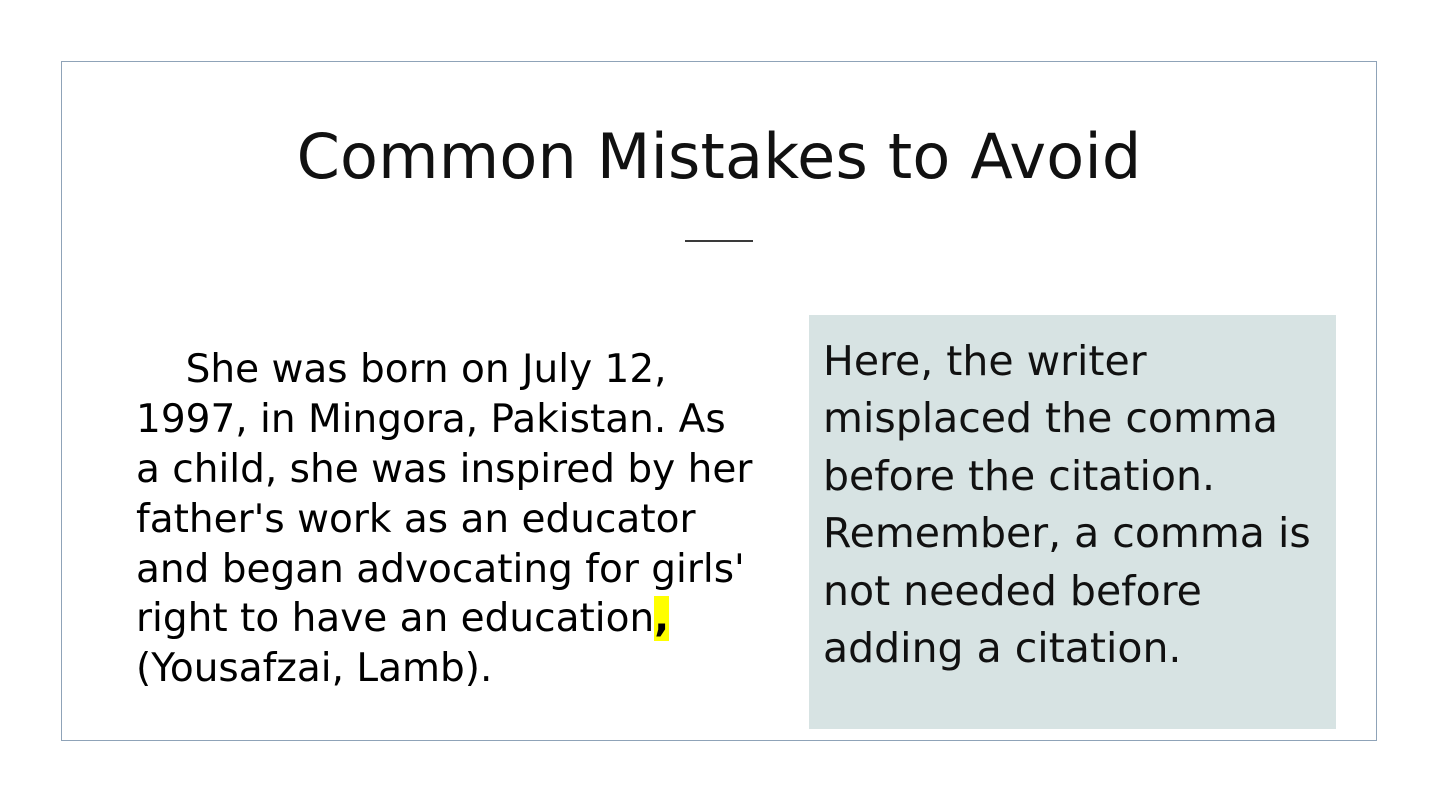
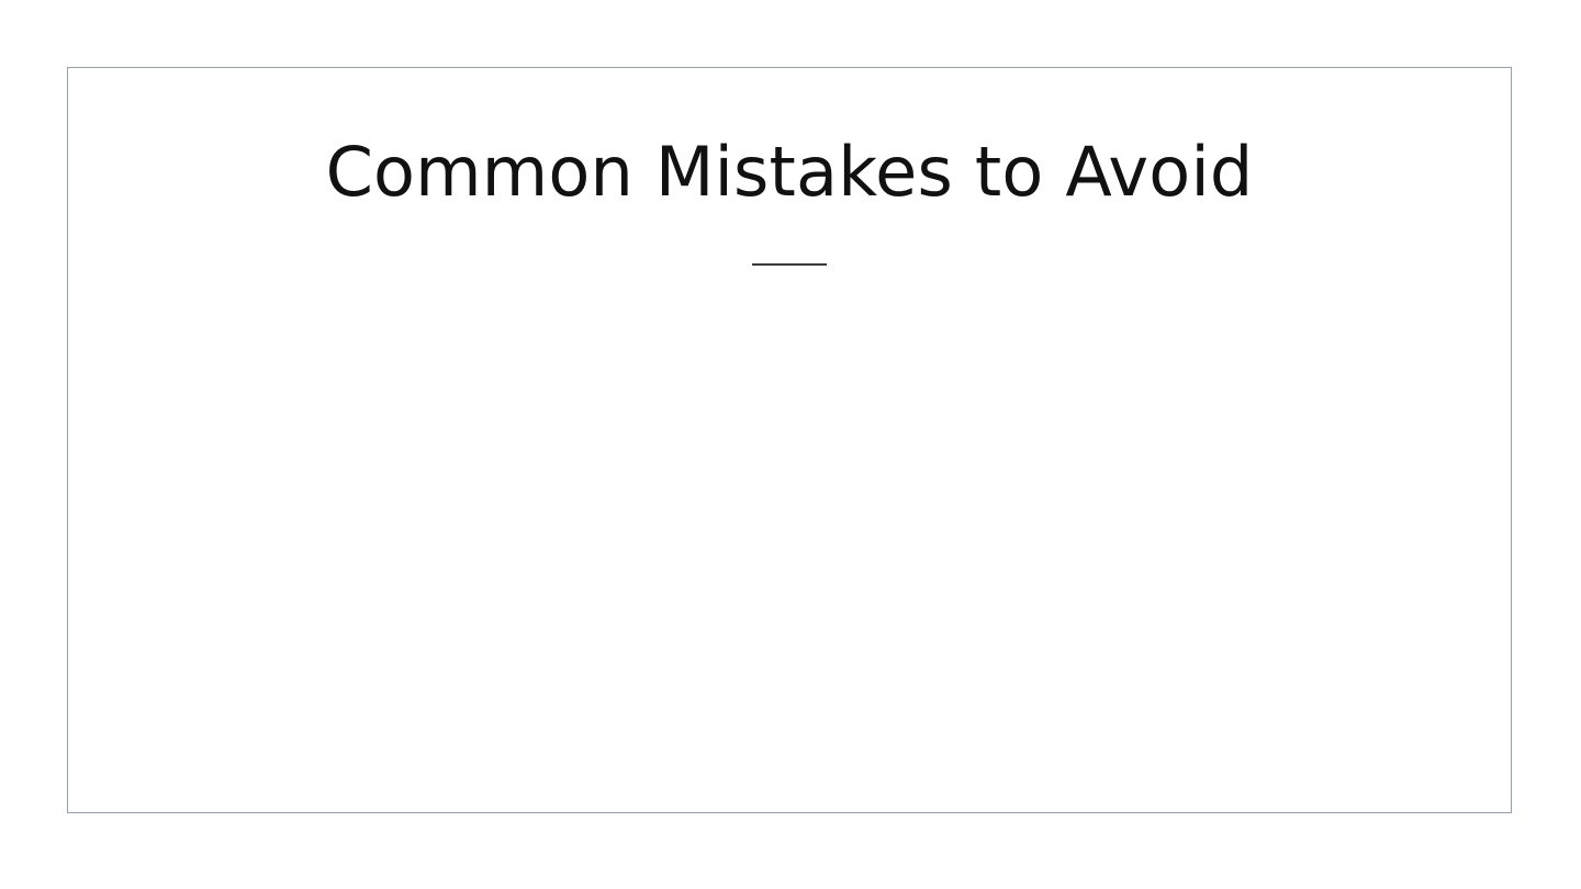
  Common Mistakes to Avoid
- She was born on July 12, 1997, in Mingora, Pakistan. As a child, she was inspired by her father's work as an educator and began advocating for girls' right to have an education, (Yousafzai, Lamb).
- Here, the writer misplaced the comma before the citation. Remember, a comma is not needed before adding a citation.
